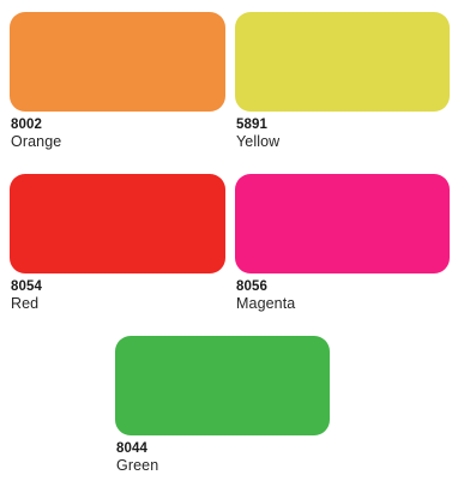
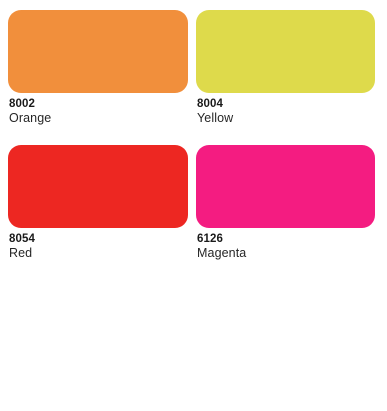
  8002
  Orange
- 5891
+ 8004
  Yellow
  8054
  Red
- 8056
+ 6126
  Magenta
- 8044
- Green
